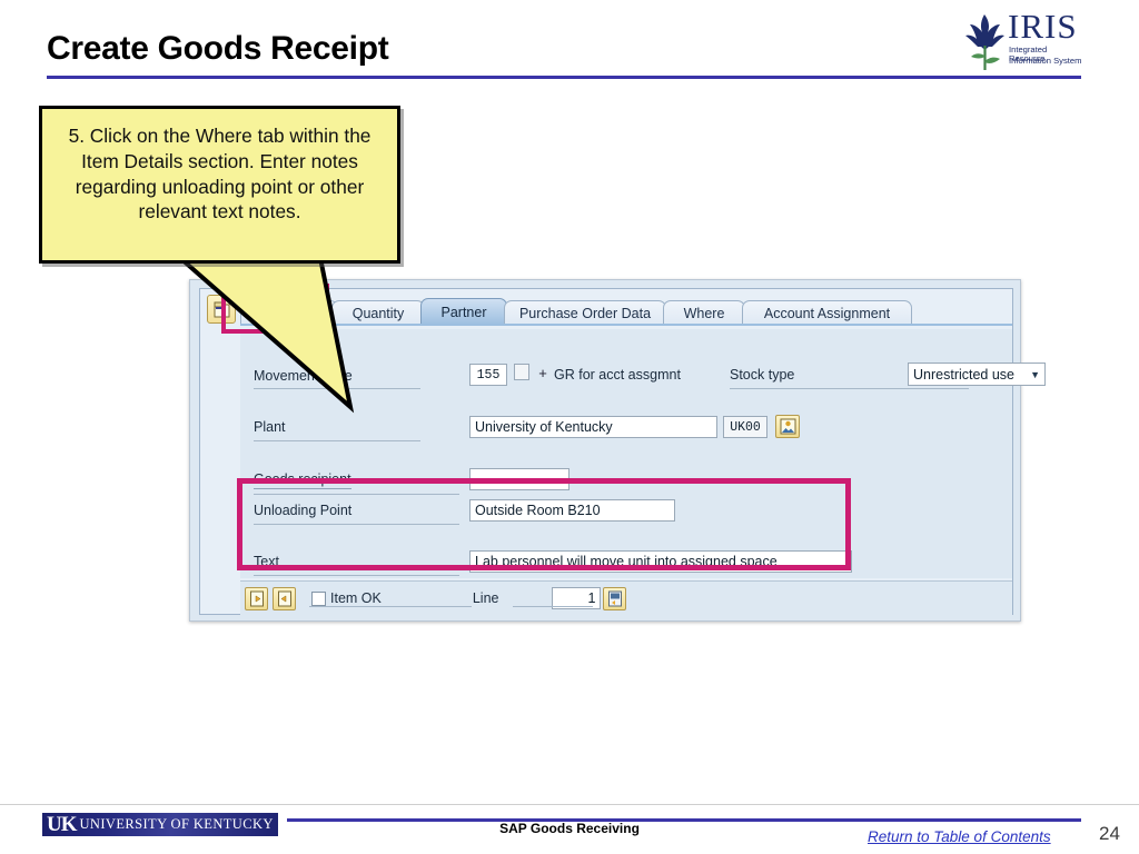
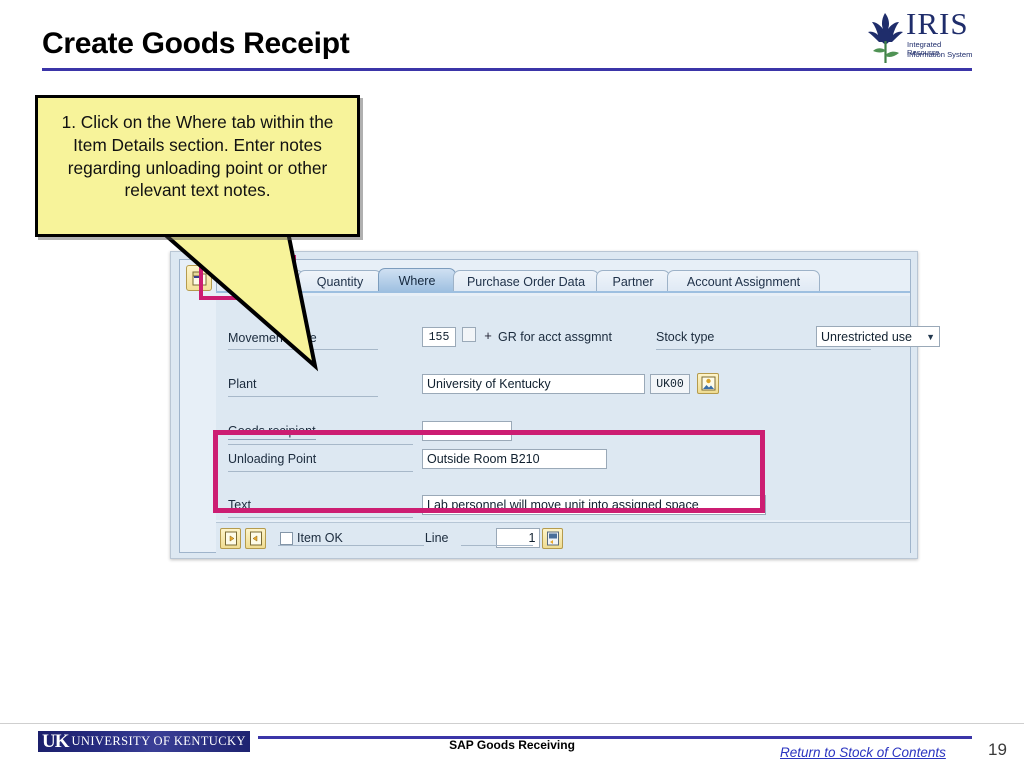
  Create Goods Receipt
  IRIS
  Integrated Resource
  Information System
- 5. Click on the Where tab within the Item Details section. Enter notes regarding unloading point or other relevant text notes.
+ 1. Click on the Where tab within the Item Details section. Enter notes regarding unloading point or other relevant text notes.
  Quantity
- Partner
+ Where
  Purchase Order Data
- Where
+ Partner
  Account Assignment
  155
  +
  GR for acct assgmnt
  Stock type
  Unrestricted use
  ▼
  Plant
  University of Kentucky
  UK00
  Goods recipient
  Unloading Point
  Outside Room B210
  Text
  Lab personnel will move unit into assigned space
  Item OK
  Line
  1
  UK
  UNIVERSITY OF KENTUCKY
  SAP Goods Receiving
- Return to Table of Contents
+ Return to Stock of Contents
- 24
+ 19
